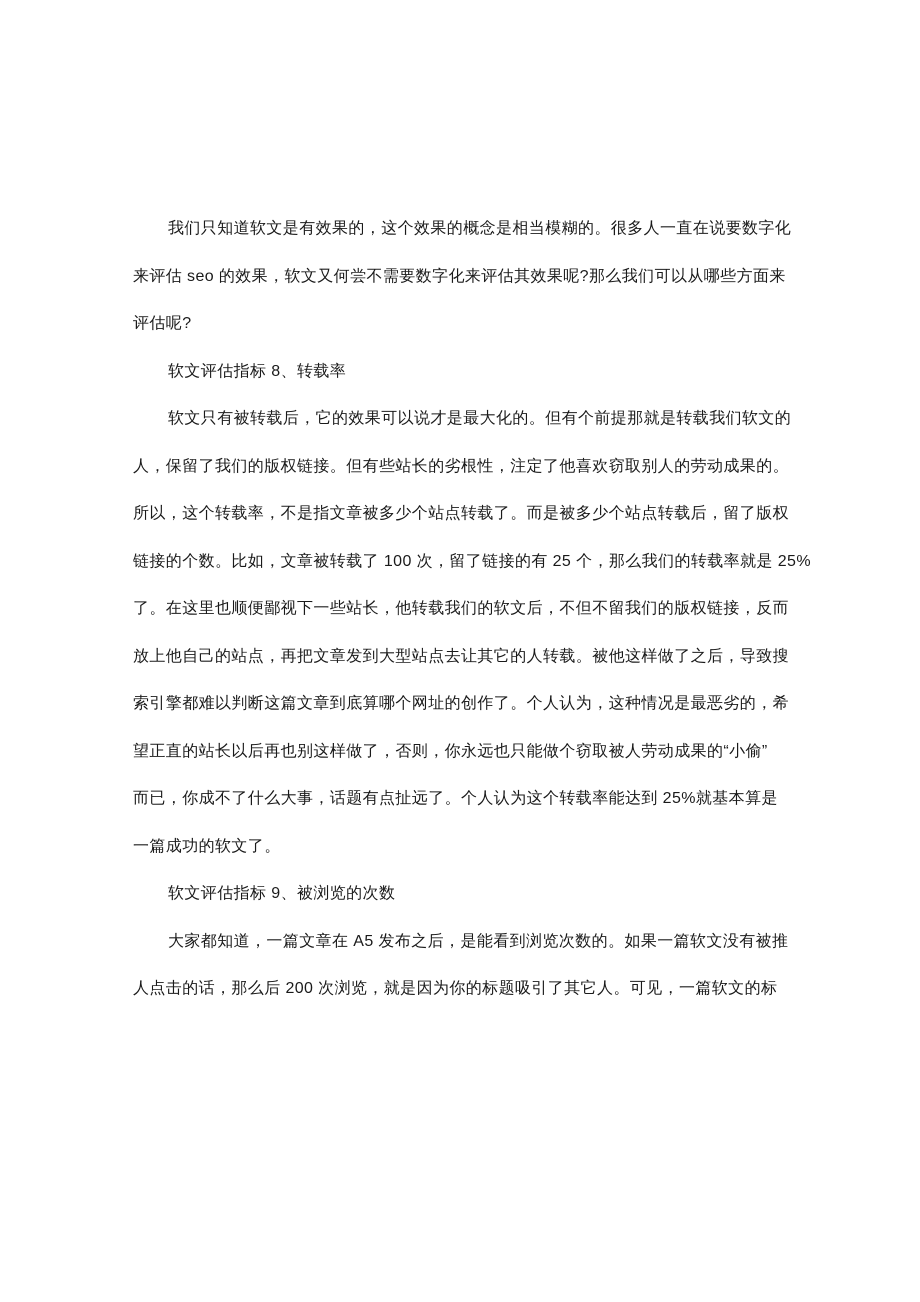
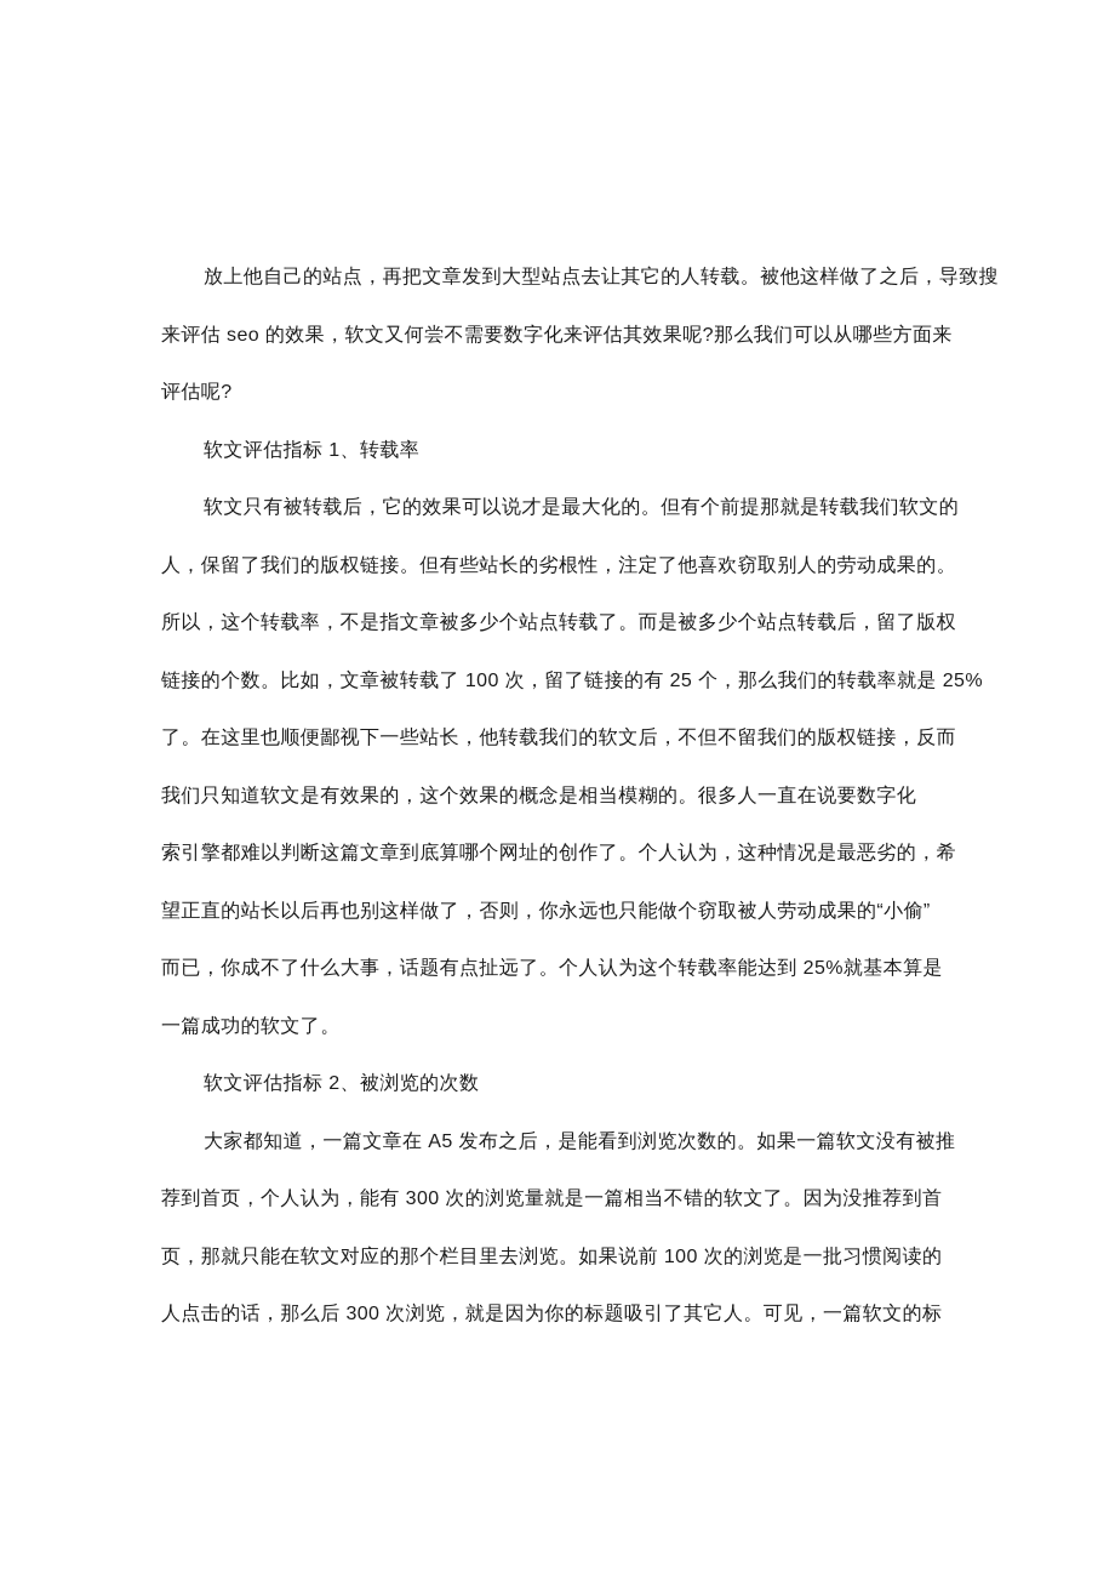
- 我们只知道软文是有效果的，这个效果的概念是相当模糊的。很多人一直在说要数字化
+ 放上他自己的站点，再把文章发到大型站点去让其它的人转载。被他这样做了之后，导致搜
  来评估 seo 的效果，软文又何尝不需要数字化来评估其效果呢?那么我们可以从哪些方面来
  评估呢?
- 软文评估指标 8、转载率
+ 软文评估指标 1、转载率
  软文只有被转载后，它的效果可以说才是最大化的。但有个前提那就是转载我们软文的
  人，保留了我们的版权链接。但有些站长的劣根性，注定了他喜欢窃取别人的劳动成果的。
  所以，这个转载率，不是指文章被多少个站点转载了。而是被多少个站点转载后，留了版权
  链接的个数。比如，文章被转载了 100 次，留了链接的有 25 个，那么我们的转载率就是 25%
  了。在这里也顺便鄙视下一些站长，他转载我们的软文后，不但不留我们的版权链接，反而
- 放上他自己的站点，再把文章发到大型站点去让其它的人转载。被他这样做了之后，导致搜
+ 我们只知道软文是有效果的，这个效果的概念是相当模糊的。很多人一直在说要数字化
  索引擎都难以判断这篇文章到底算哪个网址的创作了。个人认为，这种情况是最恶劣的，希
  望正直的站长以后再也别这样做了，否则，你永远也只能做个窃取被人劳动成果的“小偷”
  而已，你成不了什么大事，话题有点扯远了。个人认为这个转载率能达到 25%就基本算是
  一篇成功的软文了。
- 软文评估指标 9、被浏览的次数
+ 软文评估指标 2、被浏览的次数
  大家都知道，一篇文章在 A5 发布之后，是能看到浏览次数的。如果一篇软文没有被推
+ 荐到首页，个人认为，能有 300 次的浏览量就是一篇相当不错的软文了。因为没推荐到首
+ 页，那就只能在软文对应的那个栏目里去浏览。如果说前 100 次的浏览是一批习惯阅读的
- 人点击的话，那么后 200 次浏览，就是因为你的标题吸引了其它人。可见，一篇软文的标
+ 人点击的话，那么后 300 次浏览，就是因为你的标题吸引了其它人。可见，一篇软文的标
